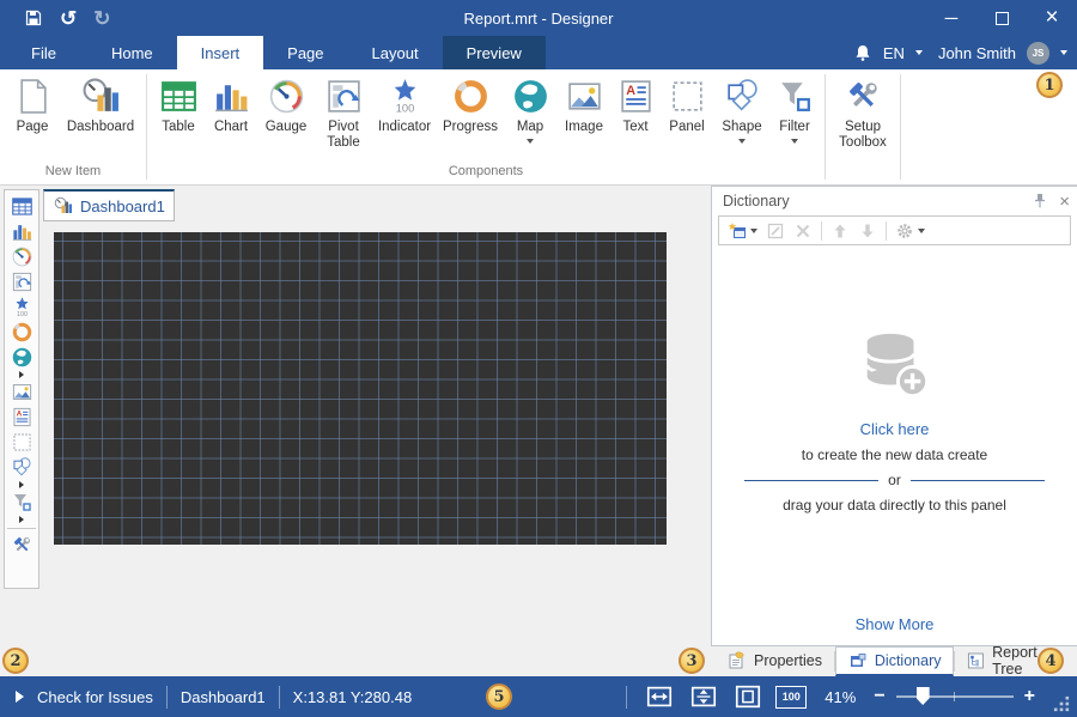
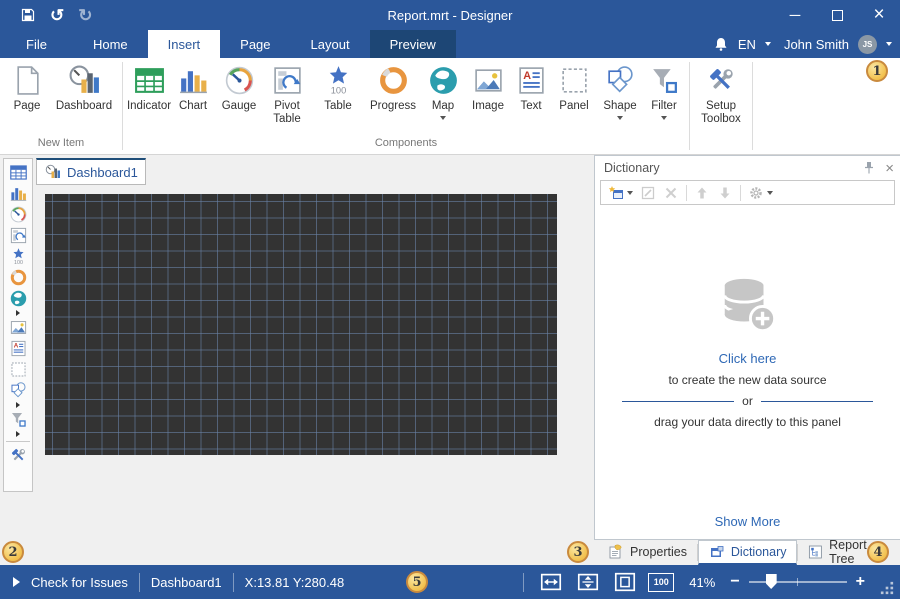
  ↺
  ↻
  Report.mrt - Designer
  ─
  ×
  File
  Home
  Insert
  Page
  Layout
  Preview
  EN
  John Smith
  JS
  Page
  Dashboard
  New Item
- Table
+ Indicator
  Chart
  Gauge
  Pivot Table
- Indicator
+ Table
  Progress
  Map
  Image
  Text
  Panel
  Shape
  Filter
  Components
  Setup Toolbox
  Dashboard1
  Dictionary
  ×
  Click here
- to create the new data create
+ to create the new data source
  or
  drag your data directly to this panel
  Show More
  Properties
  Dictionary
  Report Tree
  Check for Issues
  Dashboard1
  X:13.81 Y:280.48
  100
  41%
  −
  +
  1
  2
  3
  4
  5
